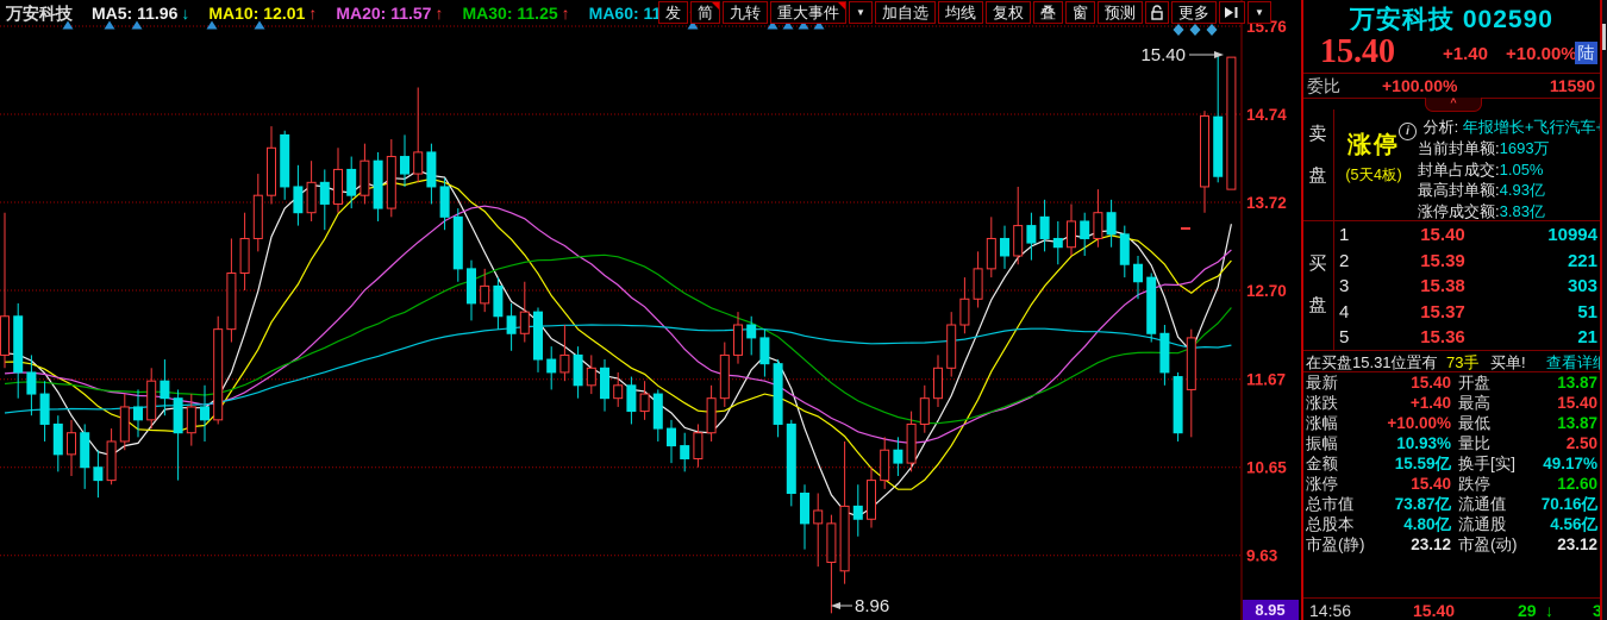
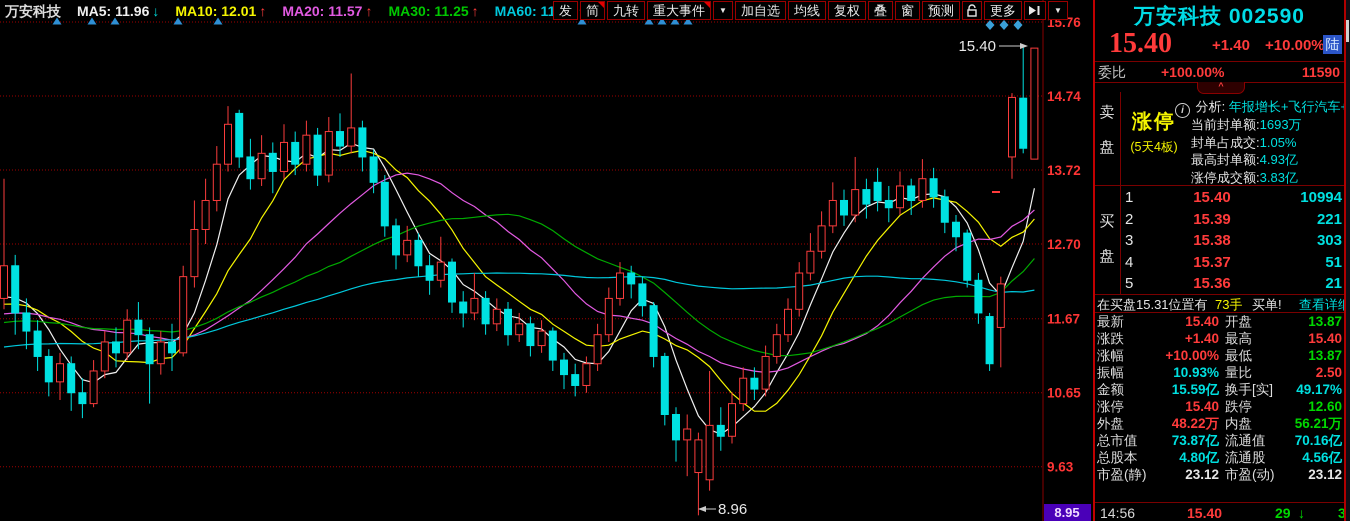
  15.76
  14.74
  13.72
  12.70
  11.67
  10.65
  9.63
  8.95
  15.40
  8.96
  万安科技
  MA5: 11.96 ↓
  MA10: 12.01 ↑
  MA20: 11.57 ↑
  MA30: 11.25 ↑
  发
  简
  九转
  重大事件
  ▼
  加自选
  均线
  复权
  叠
  窗
  预测
  更多
  ▼
  万安科技 002590
  15.40
  +1.40
  +10.00%
  陆
  委比
  +100.00%
  11590
  ^
  卖
  盘
  涨停
  (5天4板)
  i 分析: 年报增长+飞行汽车
  当前封单额:1693万
  封单占成交:1.05%
  最高封单额:4.93亿
  涨停成交额:3.83亿
  买
  盘
  1
  15.40
  10994
  2
  15.39
  221
  3
  15.38
  303
  4
  15.37
  51
  5
  15.36
  21
  在买盘15.31位置有
  73手
  买单!
  查看详
  最新
  15.40
  开盘
  13.87
  涨跌
  +1.40
  最高
  15.40
  涨幅
  +10.00%
  最低
  13.87
  振幅
  10.93%
  量比
  2.50
  金额
  15.59亿
  换手[实]
  49.17%
  涨停
  15.40
  跌停
  12.60
+ 外盘
+ 48.22万
+ 内盘
+ 56.21万
  总市值
  73.87亿
  流通值
  70.16亿
  总股本
  4.80亿
  流通股
  4.56亿
  市盈(静)
  23.12
  市盈(动)
  23.12
  14:56
  15.40
  29
  ↓
  3
